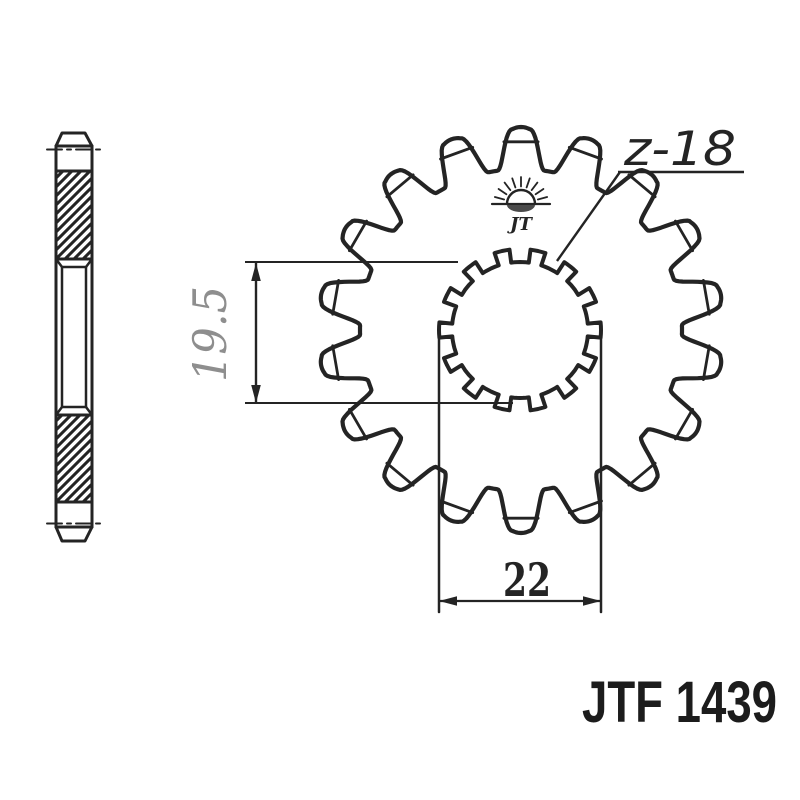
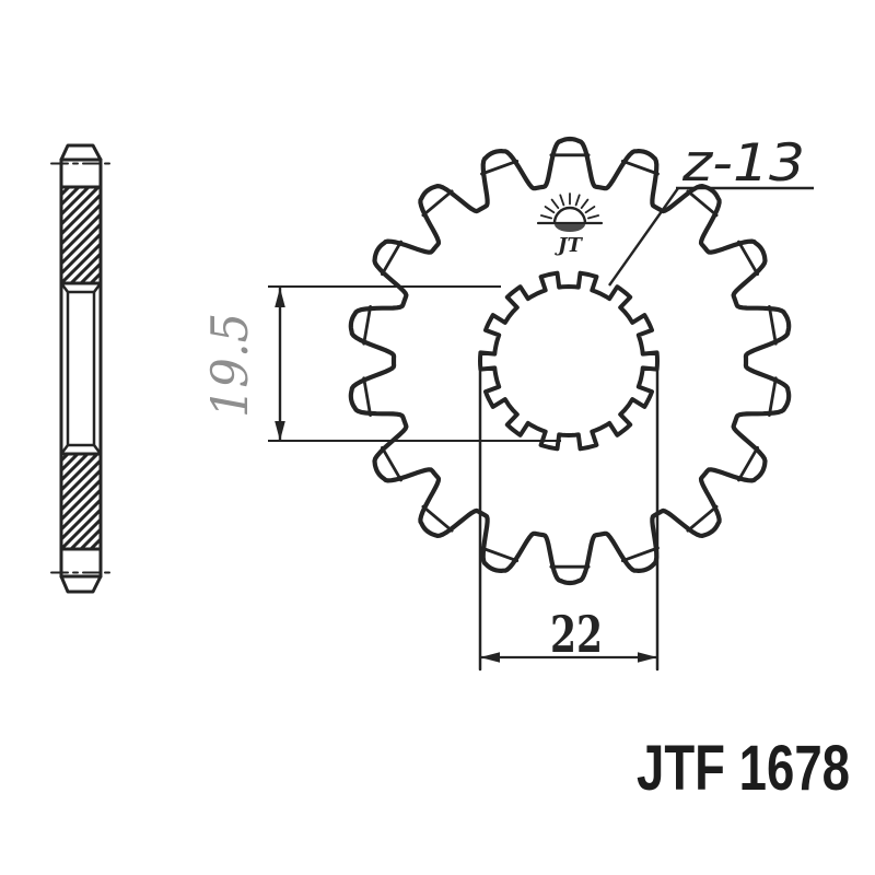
  JT
  22
- z-18
+ z-13
- JTF 1439
+ JTF 1678
